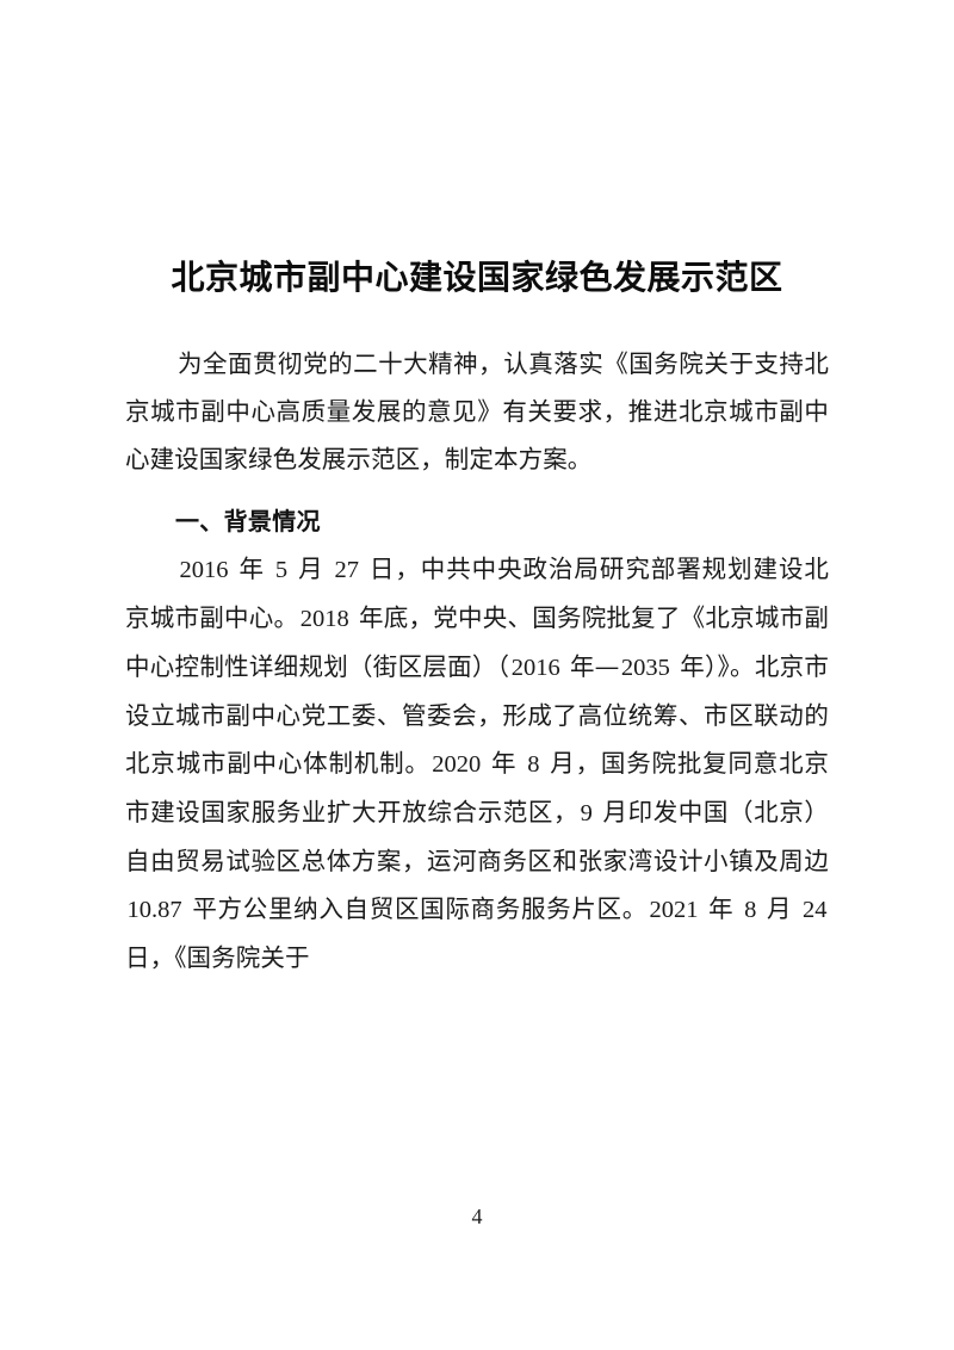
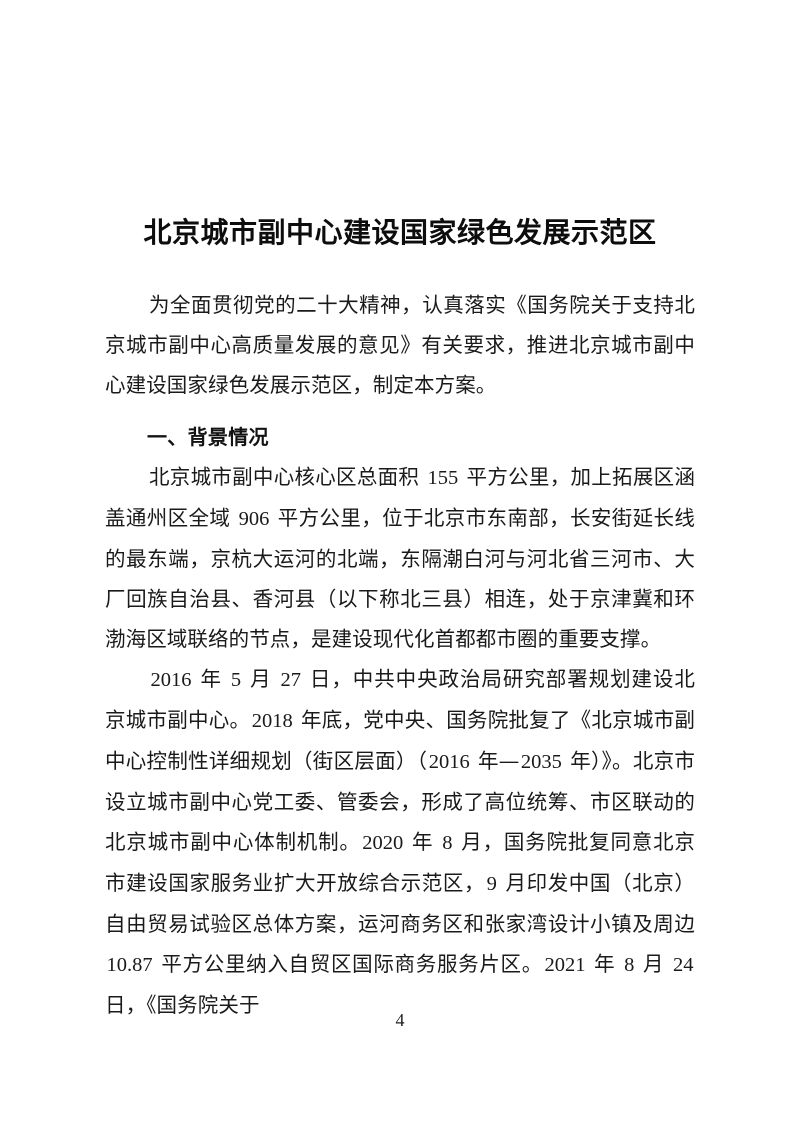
  北京城市副中心建设国家绿色发展示范区
  为全面贯彻党的二十大精神，认真落实《国务院关于支持北京城市副中心高质量发展的意见》有关要求，推进北京城市副中心建设国家绿色发展示范区，制定本方案。
  一、背景情况
+ 北京城市副中心核心区总面积 155 平方公里，加上拓展区涵盖通州区全域 906 平方公里，位于北京市东南部，长安街延长线的最东端，京杭大运河的北端，东隔潮白河与河北省三河市、大厂回族自治县、香河县（以下称北三县）相连，处于京津冀和环渤海区域联络的节点，是建设现代化首都都市圈的重要支撑。
  2016 年 5 月 27 日，中共中央政治局研究部署规划建设北京城市副中心。2018 年底，党中央、国务院批复了《北京城市副中心控制性详细规划（街区层面）（2016 年—2035 年）》。北京市设立城市副中心党工委、管委会，形成了高位统筹、市区联动的北京城市副中心体制机制。2020 年 8 月，国务院批复同意北京市建设国家服务业扩大开放综合示范区，9 月印发中国（北京）自由贸易试验区总体方案，运河商务区和张家湾设计小镇及周边 10.87 平方公里纳入自贸区国际商务服务片区。2021 年 8 月 24 日，《国务院关于
  4
